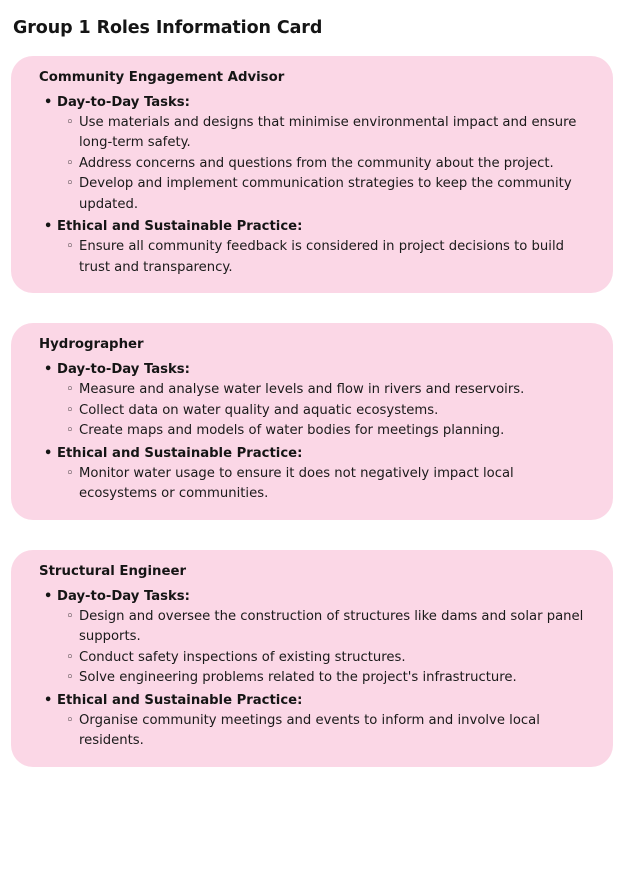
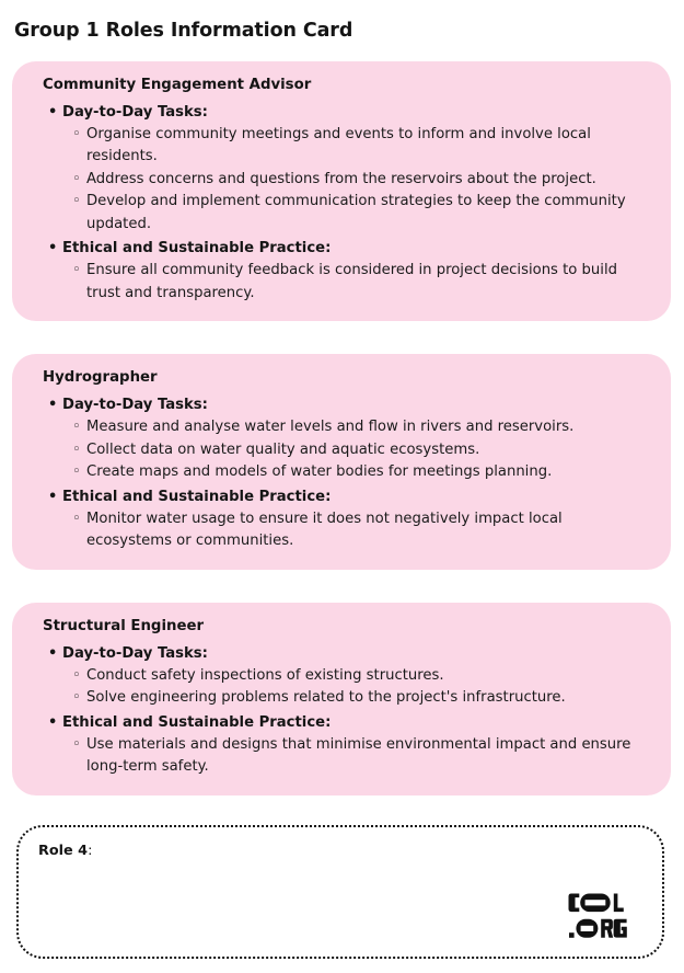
  Group 1 Roles Information Card
  Community Engagement Advisor
  Day-to-Day Tasks:
- Use materials and designs that minimise environmental impact and ensure long-term safety.
+ Organise community meetings and events to inform and involve local residents.
- Address concerns and questions from the community about the project.
+ Address concerns and questions from the reservoirs about the project.
  Develop and implement communication strategies to keep the community updated.
  Ethical and Sustainable Practice:
  Ensure all community feedback is considered in project decisions to build trust and transparency.
  Hydrographer
  Day-to-Day Tasks:
  Measure and analyse water levels and flow in rivers and reservoirs.
  Collect data on water quality and aquatic ecosystems.
  Create maps and models of water bodies for meetings planning.
  Ethical and Sustainable Practice:
  Monitor water usage to ensure it does not negatively impact local ecosystems or communities.
  Structural Engineer
  Day-to-Day Tasks:
- Design and oversee the construction of structures like dams and solar panel supports.
  Conduct safety inspections of existing structures.
  Solve engineering problems related to the project's infrastructure.
  Ethical and Sustainable Practice:
- Organise community meetings and events to inform and involve local residents.
+ Use materials and designs that minimise environmental impact and ensure long-term safety.
+ Role 4:
